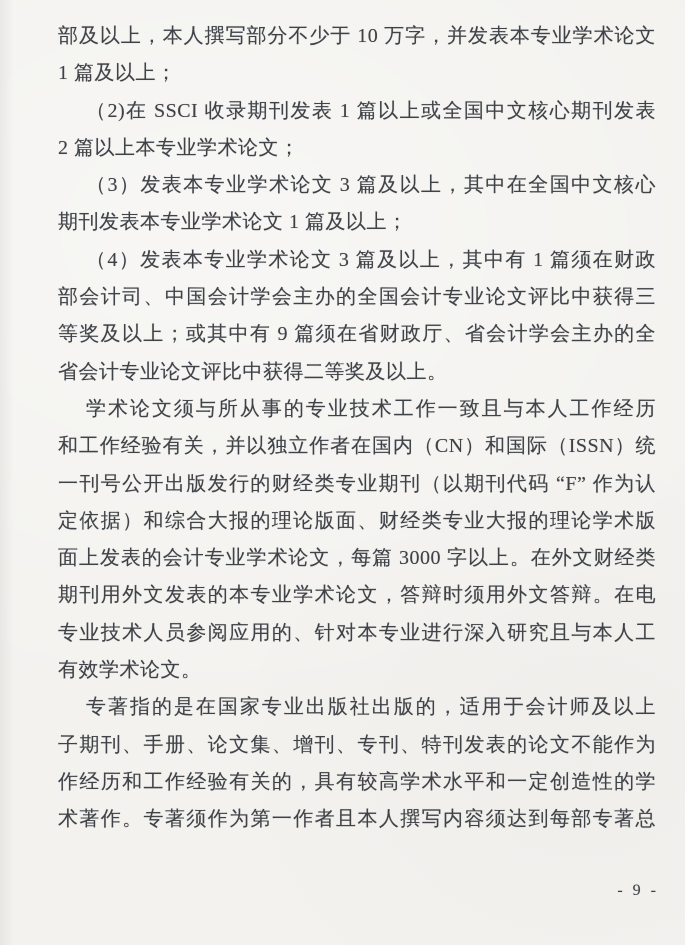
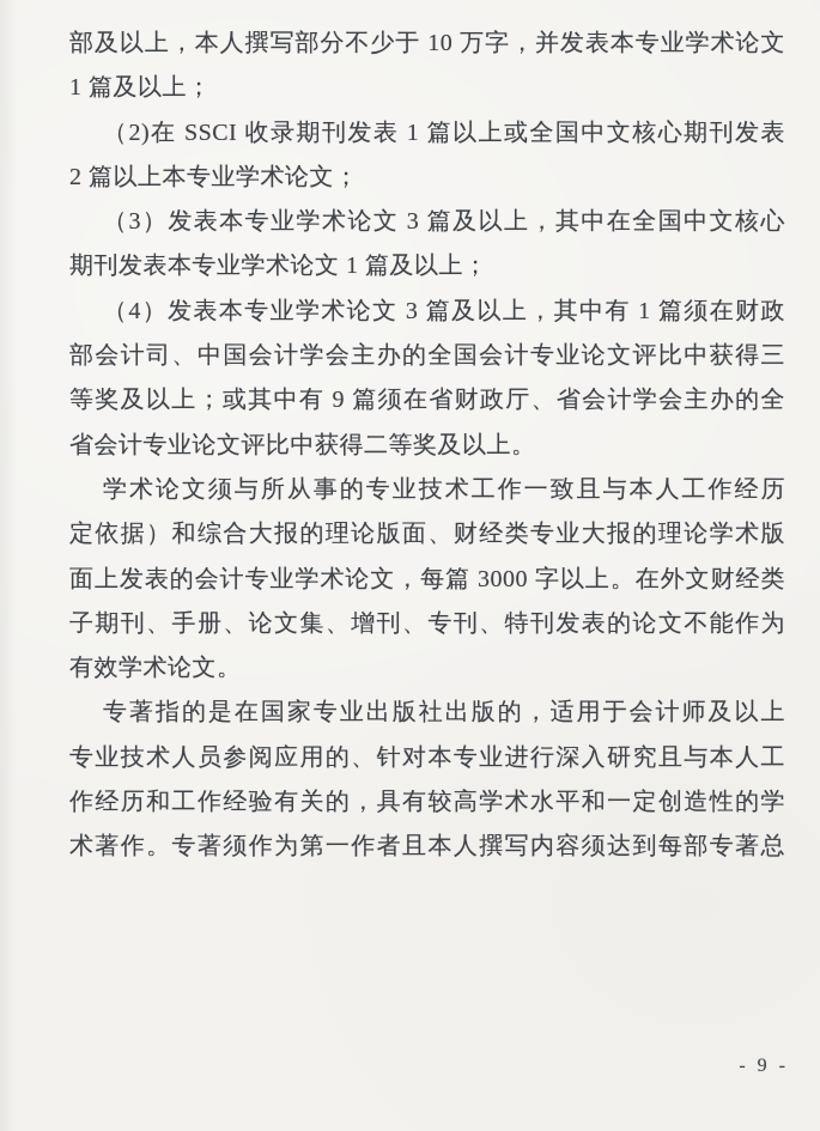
  部及以上，本人撰写部分不少于 10 万字，并发表本专业学术论文
  1 篇及以上；
  （2)在 SSCI 收录期刊发表 1 篇以上或全国中文核心期刊发表
  2 篇以上本专业学术论文；
  （3）发表本专业学术论文 3 篇及以上，其中在全国中文核心
  期刊发表本专业学术论文 1 篇及以上；
  （4）发表本专业学术论文 3 篇及以上，其中有 1 篇须在财政
  部会计司、中国会计学会主办的全国会计专业论文评比中获得三
  等奖及以上；或其中有 9 篇须在省财政厅、省会计学会主办的全
  省会计专业论文评比中获得二等奖及以上。
  学术论文须与所从事的专业技术工作一致且与本人工作经历
- 和工作经验有关，并以独立作者在国内（CN）和国际（ISSN）统
- 一刊号公开出版发行的财经类专业期刊（以期刊代码 “F” 作为认
  定依据）和综合大报的理论版面、财经类专业大报的理论学术版
  面上发表的会计专业学术论文，每篇 3000 字以上。在外文财经类
- 期刊用外文发表的本专业学术论文，答辩时须用外文答辩。在电
- 专业技术人员参阅应用的、针对本专业进行深入研究且与本人工
+ 子期刊、手册、论文集、增刊、专刊、特刊发表的论文不能作为
  有效学术论文。
  专著指的是在国家专业出版社出版的，适用于会计师及以上
- 子期刊、手册、论文集、增刊、专刊、特刊发表的论文不能作为
+ 专业技术人员参阅应用的、针对本专业进行深入研究且与本人工
  作经历和工作经验有关的，具有较高学术水平和一定创造性的学
  术著作。专著须作为第一作者且本人撰写内容须达到每部专著总
  - 9 -
